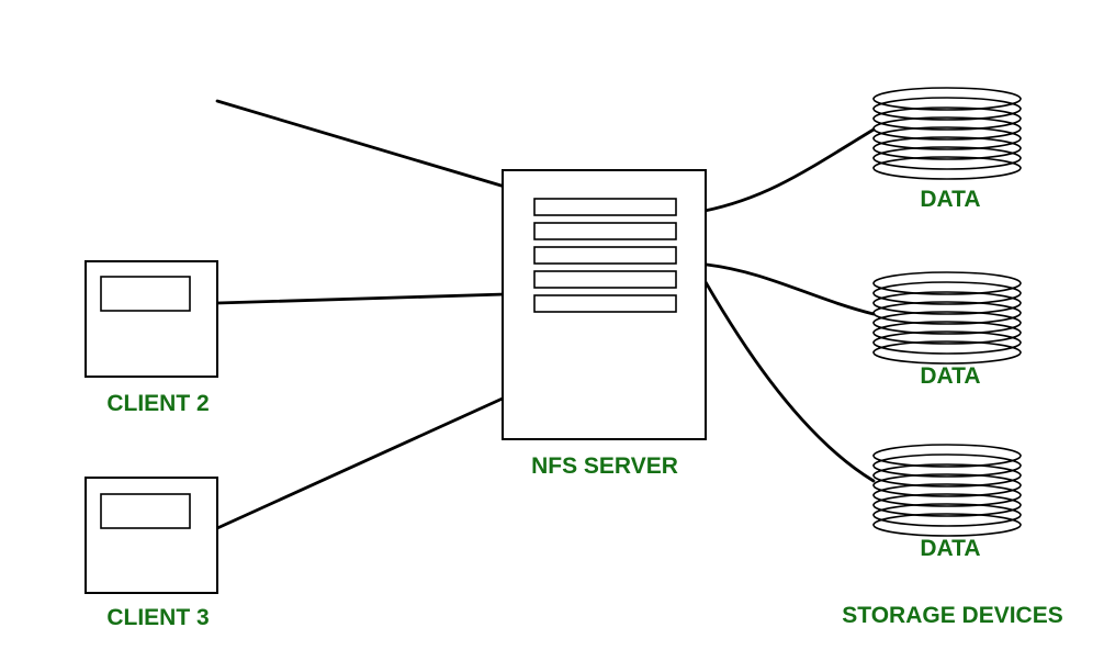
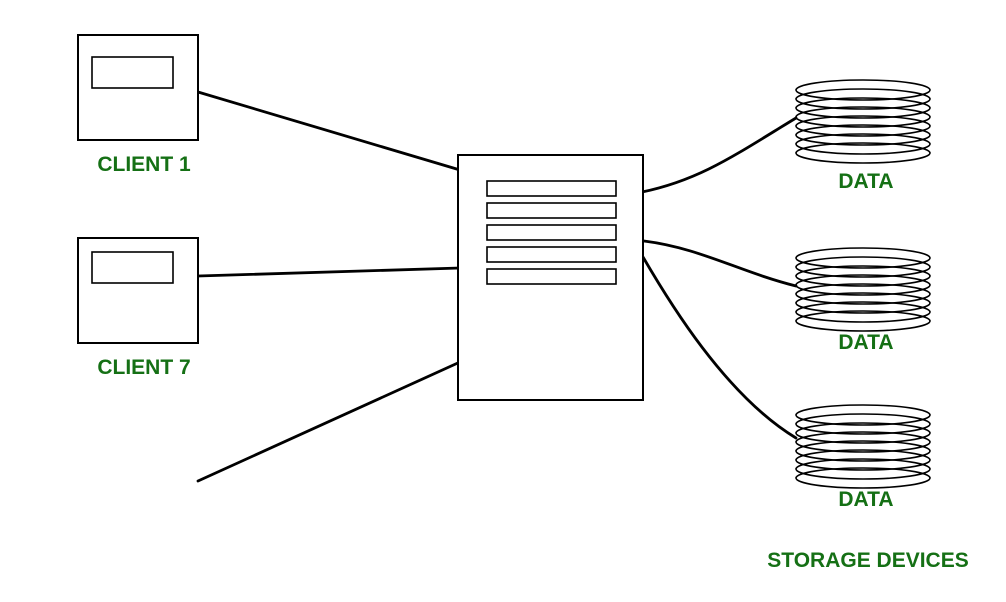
+ CLIENT 1
- CLIENT 2
+ CLIENT 7
- CLIENT 3
- NFS SERVER
  DATA
  DATA
  DATA
  STORAGE DEVICES
